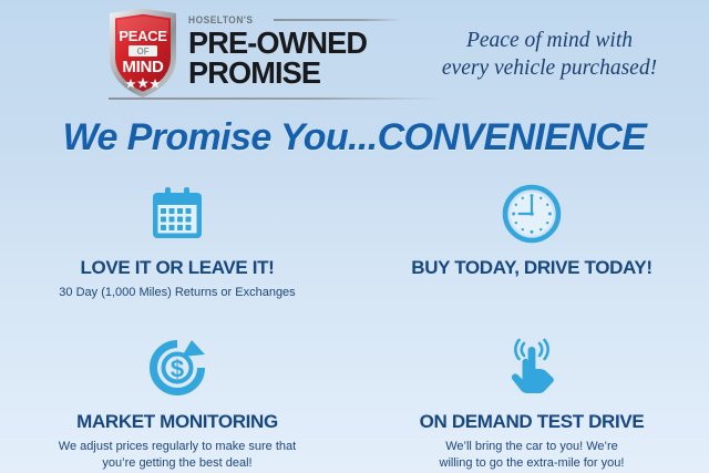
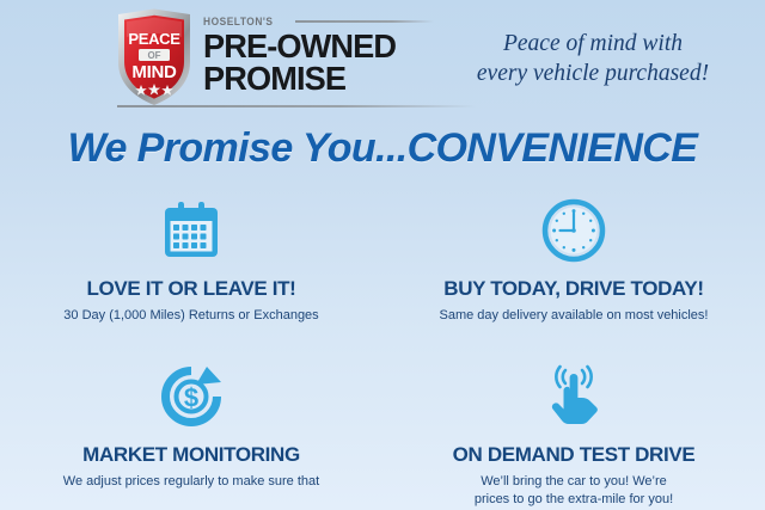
  PEACE
  OF
  MIND
  HOSELTON'S
  PRE-OWNED
  PROMISE
  Peace of mind with
  every vehicle purchased!
  We Promise You...CONVENIENCE
  LOVE IT OR LEAVE IT!
  30 Day (1,000 Miles) Returns or Exchanges
  BUY TODAY, DRIVE TODAY!
+ Same day delivery available on most vehicles!
  $
  MARKET MONITORING
  We adjust prices regularly to make sure that
- you’re getting the best deal!
  ON DEMAND TEST DRIVE
  We’ll bring the car to you! We’re
- willing to go the extra-mile for you!
+ prices to go the extra-mile for you!
